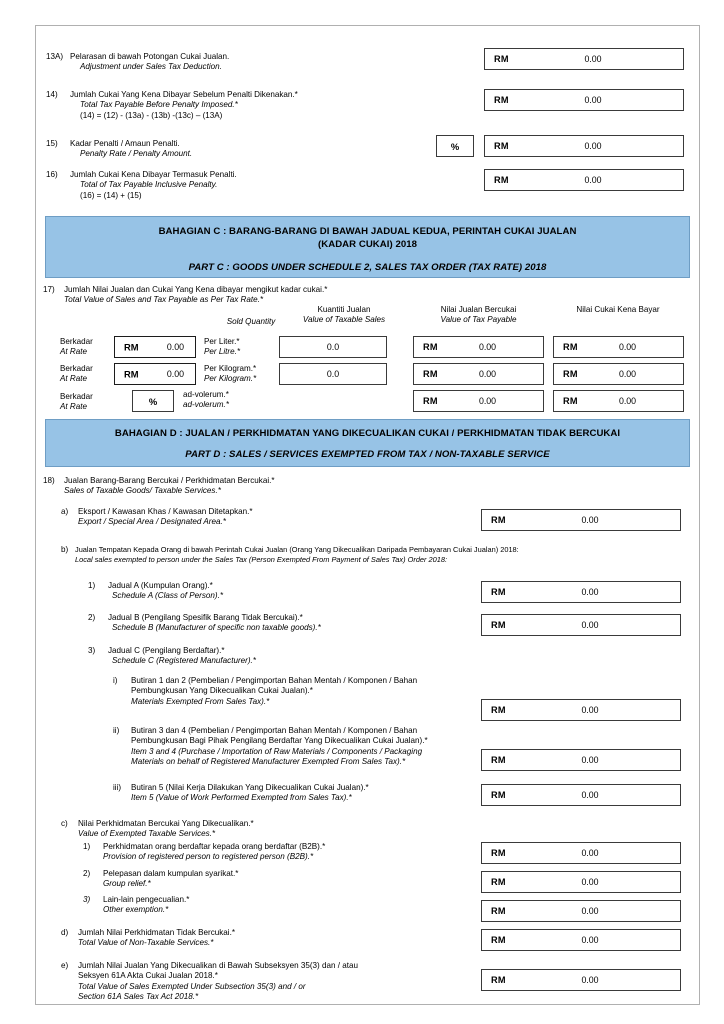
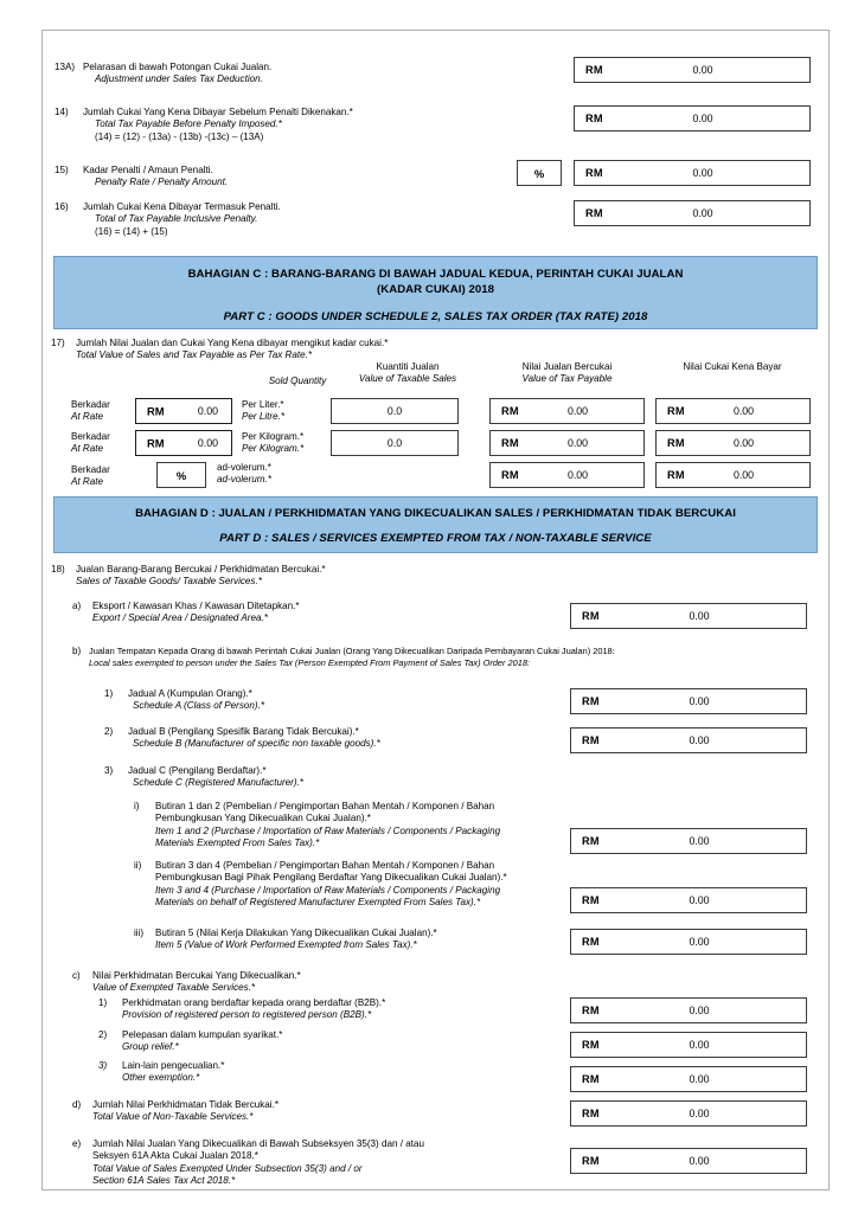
  13A)
  Pelarasan di bawah Potongan Cukai Jualan.
  Adjustment under Sales Tax Deduction.
  RM
  0.00
  14)
  Jumlah Cukai Yang Kena Dibayar Sebelum Penalti Dikenakan.*
  Total Tax Payable Before Penalty Imposed.*
  (14) = (12) - (13a) - (13b) -(13c) – (13A)
  RM
  0.00
  15)
  Kadar Penalti / Amaun Penalti.
  Penalty Rate / Penalty Amount.
  %
  RM
  0.00
  16)
  Jumlah Cukai Kena Dibayar Termasuk Penalti.
  Total of Tax Payable Inclusive Penalty.
  (16) = (14) + (15)
  RM
  0.00
  BAHAGIAN C : BARANG-BARANG DI BAWAH JADUAL KEDUA, PERINTAH CUKAI JUALAN
  (KADAR CUKAI) 2018
  PART C : GOODS UNDER SCHEDULE 2, SALES TAX ORDER (TAX RATE) 2018
  17)
  Jumlah Nilai Jualan dan Cukai Yang Kena dibayar mengikut kadar cukai.*
  Total Value of Sales and Tax Payable as Per Tax Rate.*
  Sold Quantity
  Kuantiti Jualan
  Value of Taxable Sales
  Nilai Jualan Bercukai
  Value of Tax Payable
  Nilai Cukai Kena Bayar
  Berkadar
  At Rate
  RM
  0.00
  Per Liter.*
  Per Litre.*
  0.0
  RM
  0.00
  RM
  0.00
  Berkadar
  At Rate
  RM
  0.00
  Per Kilogram.*
  Per Kilogram.*
  0.0
  RM
  0.00
  RM
  0.00
  Berkadar
  At Rate
  %
  ad-volerum.*
  ad-volerum.*
  RM
  0.00
  RM
  0.00
- BAHAGIAN D : JUALAN / PERKHIDMATAN YANG DIKECUALIKAN CUKAI / PERKHIDMATAN TIDAK BERCUKAI
+ BAHAGIAN D : JUALAN / PERKHIDMATAN YANG DIKECUALIKAN SALES / PERKHIDMATAN TIDAK BERCUKAI
  PART D : SALES / SERVICES EXEMPTED FROM TAX / NON-TAXABLE SERVICE
  18)
  Jualan Barang-Barang Bercukai / Perkhidmatan Bercukai.*
  Sales of Taxable Goods/ Taxable Services.*
  a)
  Eksport / Kawasan Khas / Kawasan Ditetapkan.*
  Export / Special Area / Designated Area.*
  RM
  0.00
  b)
  Jualan Tempatan Kepada Orang di bawah Perintah Cukai Jualan (Orang Yang Dikecualikan Daripada Pembayaran Cukai Jualan) 2018:
  Local sales exempted to person under the Sales Tax (Person Exempted From Payment of Sales Tax) Order 2018:
  1)
  Jadual A (Kumpulan Orang).*
  Schedule A (Class of Person).*
  RM
  0.00
  2)
  Jadual B (Pengilang Spesifik Barang Tidak Bercukai).*
  Schedule B (Manufacturer of specific non taxable goods).*
  RM
  0.00
  3)
  Jadual C (Pengilang Berdaftar).*
  Schedule C (Registered Manufacturer).*
  i)
  Butiran 1 dan 2 (Pembelian / Pengimportan Bahan Mentah / Komponen / Bahan
  Pembungkusan Yang Dikecualikan Cukai Jualan).*
+ Item 1 and 2 (Purchase / Importation of Raw Materials / Components / Packaging
  Materials Exempted From Sales Tax).*
  RM
  0.00
  ii)
  Butiran 3 dan 4 (Pembelian / Pengimportan Bahan Mentah / Komponen / Bahan
  Pembungkusan Bagi Pihak Pengilang Berdaftar Yang Dikecualikan Cukai Jualan).*
  Item 3 and 4 (Purchase / Importation of Raw Materials / Components / Packaging
  Materials on behalf of Registered Manufacturer Exempted From Sales Tax).*
  RM
  0.00
  iii)
  Butiran 5 (Nilai Kerja Dilakukan Yang Dikecualikan Cukai Jualan).*
  Item 5 (Value of Work Performed Exempted from Sales Tax).*
  RM
  0.00
  c)
  Nilai Perkhidmatan Bercukai Yang Dikecualikan.*
  Value of Exempted Taxable Services.*
  1)
  Perkhidmatan orang berdaftar kepada orang berdaftar (B2B).*
  Provision of registered person to registered person (B2B).*
  RM
  0.00
  2)
  Pelepasan dalam kumpulan syarikat.*
  Group relief.*
  RM
  0.00
  3)
  Lain-lain pengecualian.*
  Other exemption.*
  RM
  0.00
  d)
  Jumlah Nilai Perkhidmatan Tidak Bercukai.*
  Total Value of Non-Taxable Services.*
  RM
  0.00
  e)
  Jumlah Nilai Jualan Yang Dikecualikan di Bawah Subseksyen 35(3) dan / atau
  Seksyen 61A Akta Cukai Jualan 2018.*
  Total Value of Sales Exempted Under Subsection 35(3) and / or
  Section 61A Sales Tax Act 2018.*
  RM
  0.00
